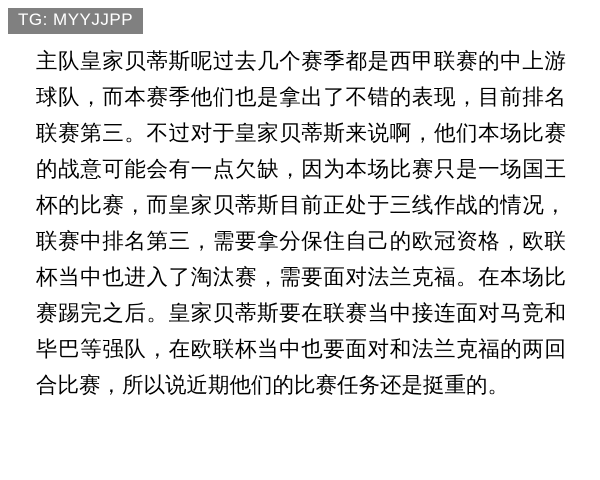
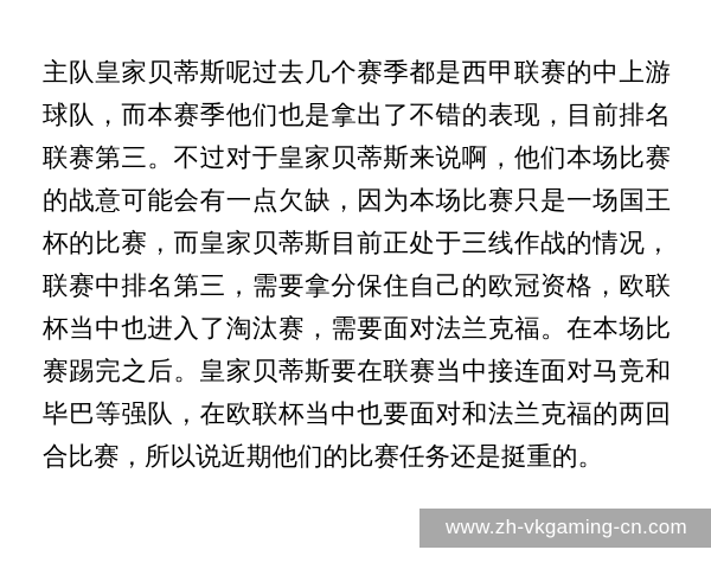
- TG: MYYJJPP
  主队皇家贝蒂斯呢过去几个赛季都是西甲联赛的中上游球队，而本赛季他们也是拿出了不错的表现，目前排名联赛第三。不过对于皇家贝蒂斯来说啊，他们本场比赛的战意可能会有一点欠缺，因为本场比赛只是一场国王杯的比赛，而皇家贝蒂斯目前正处于三线作战的情况，联赛中排名第三，需要拿分保住自己的欧冠资格，欧联杯当中也进入了淘汰赛，需要面对法兰克福。在本场比赛踢完之后。皇家贝蒂斯要在联赛当中接连面对马竞和毕巴等强队，在欧联杯当中也要面对和法兰克福的两回合比赛，所以说近期他们的比赛任务还是挺重的。
+ www.zh-vkgaming-cn.com
